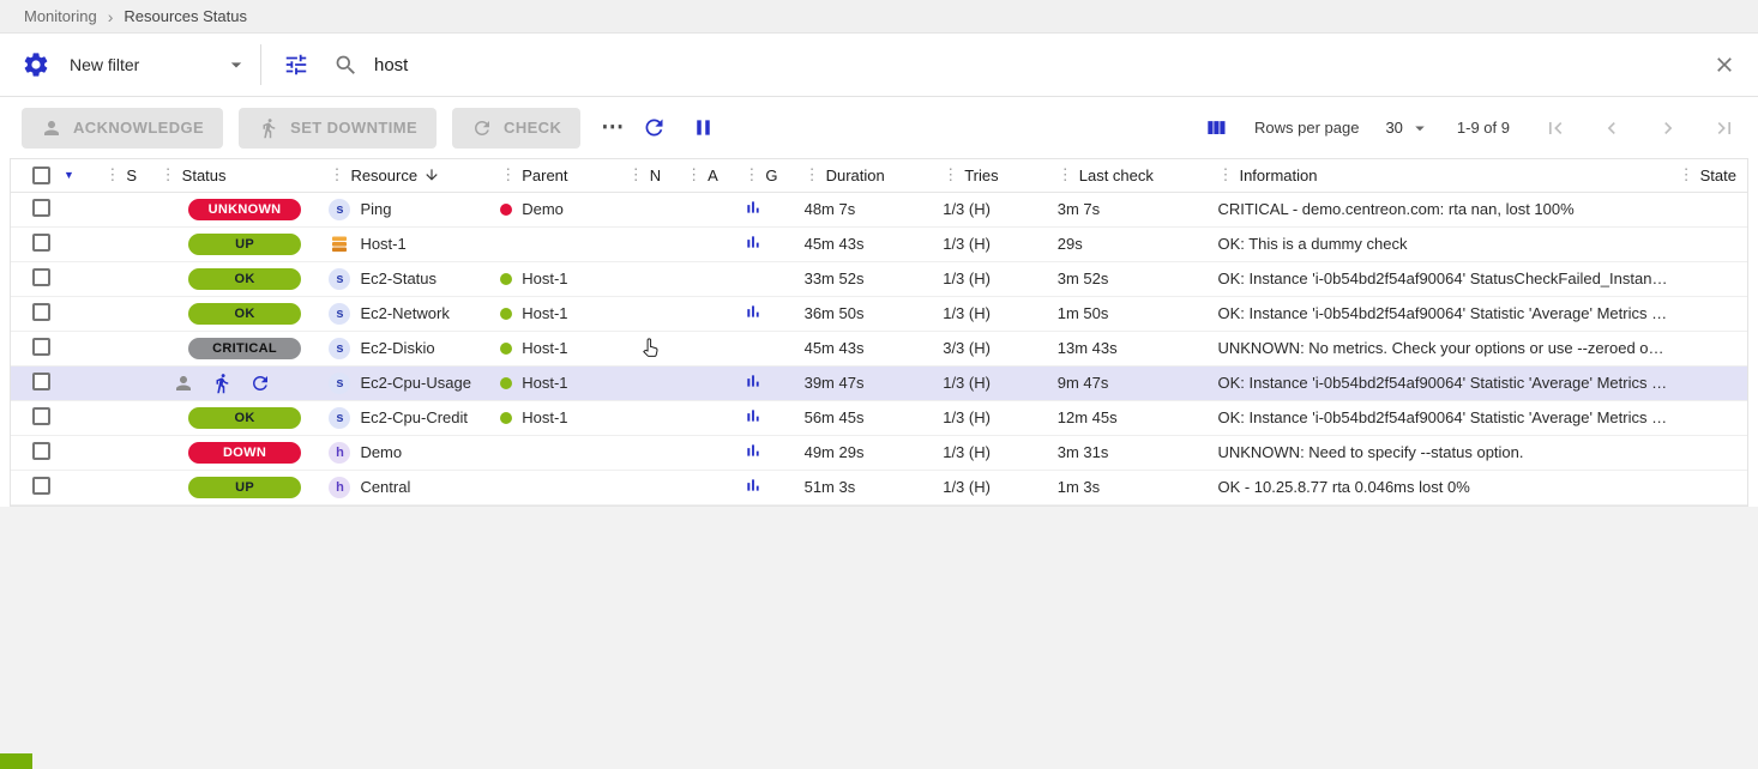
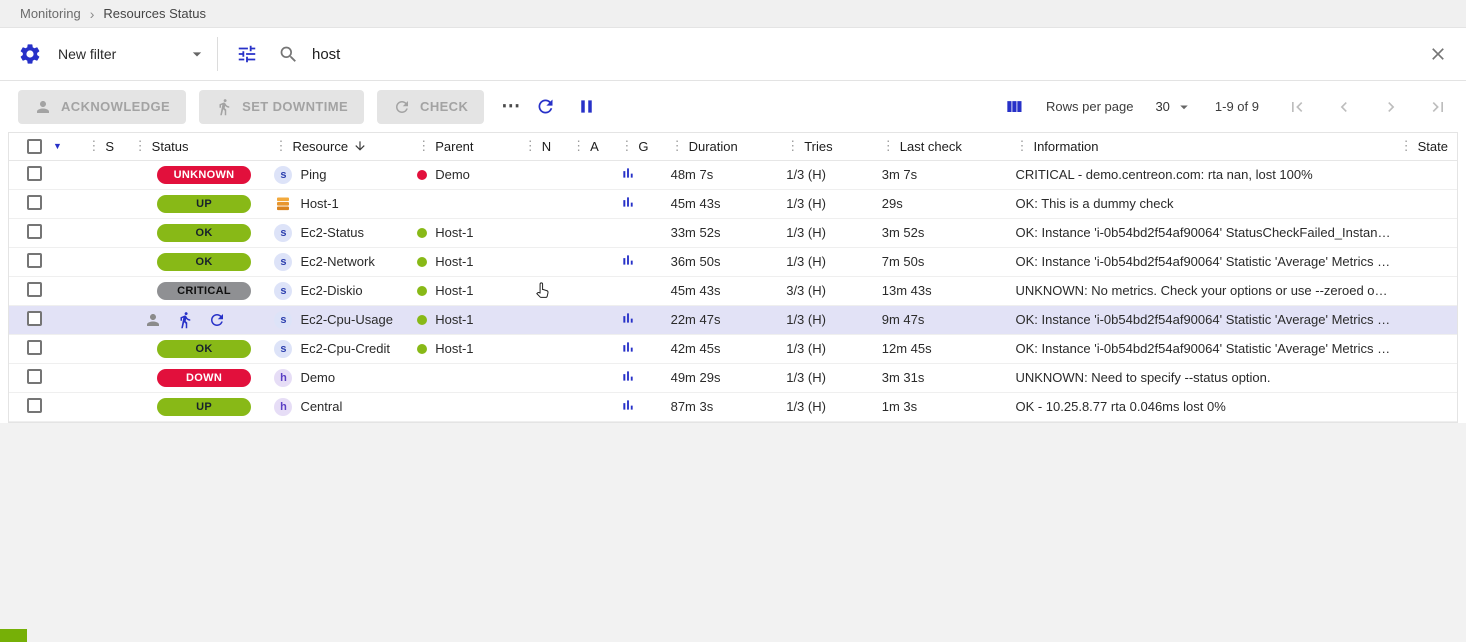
  Monitoring
  ›
  Resources Status
  New filter
  host
  ACKNOWLEDGE
  SET DOWNTIME
  CHECK
  ⋯
  Rows per page
  30
  1-9 of 9
  ▼	⋮ S	⋮ Status	⋮ Resource	⋮ Parent	⋮ N	⋮ A	⋮ G	⋮ Duration	⋮ Tries	⋮ Last check	⋮ Information	⋮ State
  		UNKNOWN	s Ping	Demo				48m 7s	1/3 (H)	3m 7s	CRITICAL - demo.centreon.com: rta nan, lost 100%
  		UP	Host-1					45m 43s	1/3 (H)	29s	OK: This is a dummy check
  		OK	s Ec2-Status	Host-1				33m 52s	1/3 (H)	3m 52s	OK: Instance 'i-0b54bd2f54af90064' StatusCheckFailed_Instanc...
- 		OK	s Ec2-Network	Host-1				36m 50s	1/3 (H)	1m 50s	OK: Instance 'i-0b54bd2f54af90064' Statistic 'Average' Metrics N...
+ 		OK	s Ec2-Network	Host-1				36m 50s	1/3 (H)	7m 50s	OK: Instance 'i-0b54bd2f54af90064' Statistic 'Average' Metrics N...
  		CRITICAL	s Ec2-Diskio	Host-1				45m 43s	3/3 (H)	13m 43s	UNKNOWN: No metrics. Check your options or use --zeroed opti...
- 			s Ec2-Cpu-Usage	Host-1				39m 47s	1/3 (H)	9m 47s	OK: Instance 'i-0b54bd2f54af90064' Statistic 'Average' Metrics C...
+ 			s Ec2-Cpu-Usage	Host-1				22m 47s	1/3 (H)	9m 47s	OK: Instance 'i-0b54bd2f54af90064' Statistic 'Average' Metrics C...
- 		OK	s Ec2-Cpu-Credit	Host-1				56m 45s	1/3 (H)	12m 45s	OK: Instance 'i-0b54bd2f54af90064' Statistic 'Average' Metrics C...
+ 		OK	s Ec2-Cpu-Credit	Host-1				42m 45s	1/3 (H)	12m 45s	OK: Instance 'i-0b54bd2f54af90064' Statistic 'Average' Metrics C...
  		DOWN	h Demo					49m 29s	1/3 (H)	3m 31s	UNKNOWN: Need to specify --status option.
- 		UP	h Central					51m 3s	1/3 (H)	1m 3s	OK - 10.25.8.77 rta 0.046ms lost 0%
+ 		UP	h Central					87m 3s	1/3 (H)	1m 3s	OK - 10.25.8.77 rta 0.046ms lost 0%
